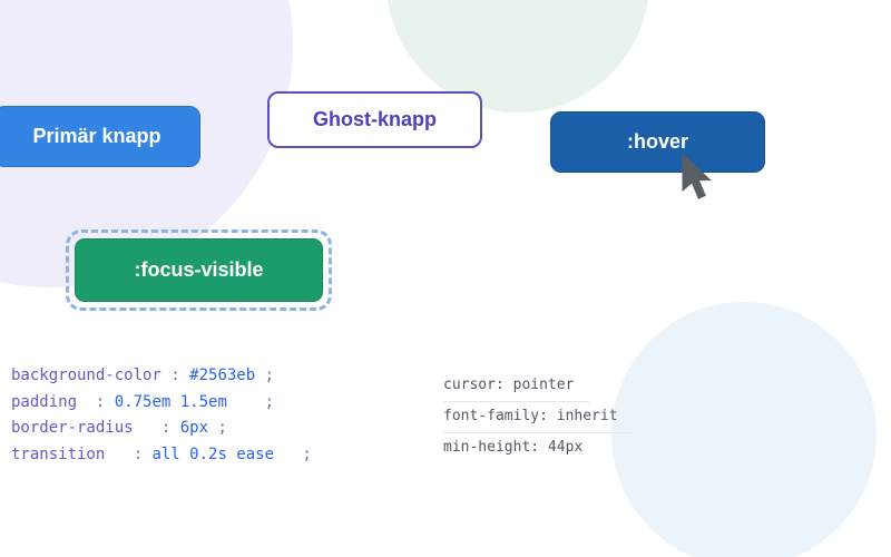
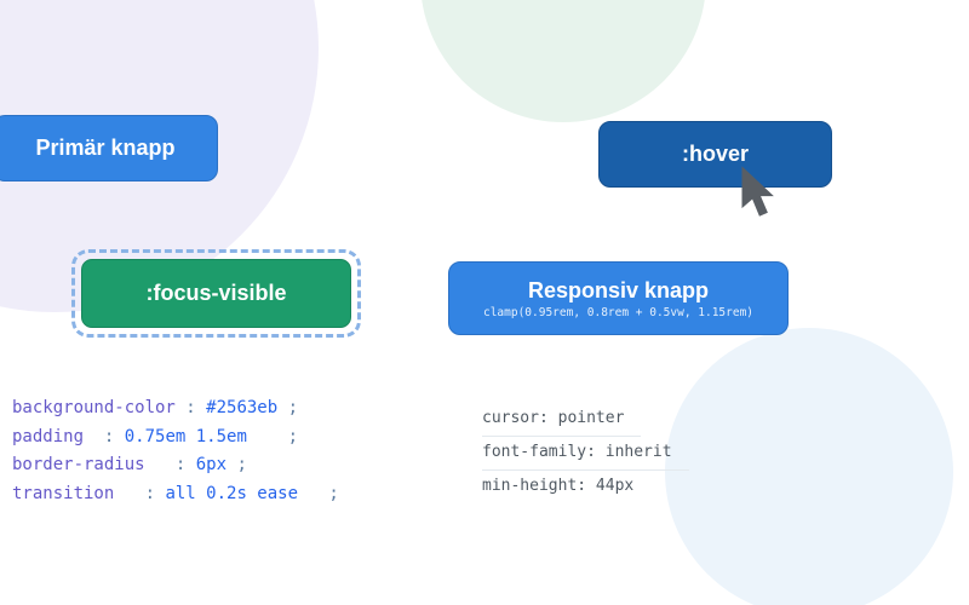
  Primär knapp
- Ghost-knapp
  :hover
  :focus-visible
+ Responsiv knapp
+ clamp(0.95rem, 0.8rem + 0.5vw, 1.15rem)
  background-color : #2563eb ;
  padding : 0.75em 1.5em ;
  border-radius : 6px ;
  transition : all 0.2s ease ;
  cursor: pointer
  font-family: inherit
  min-height: 44px
